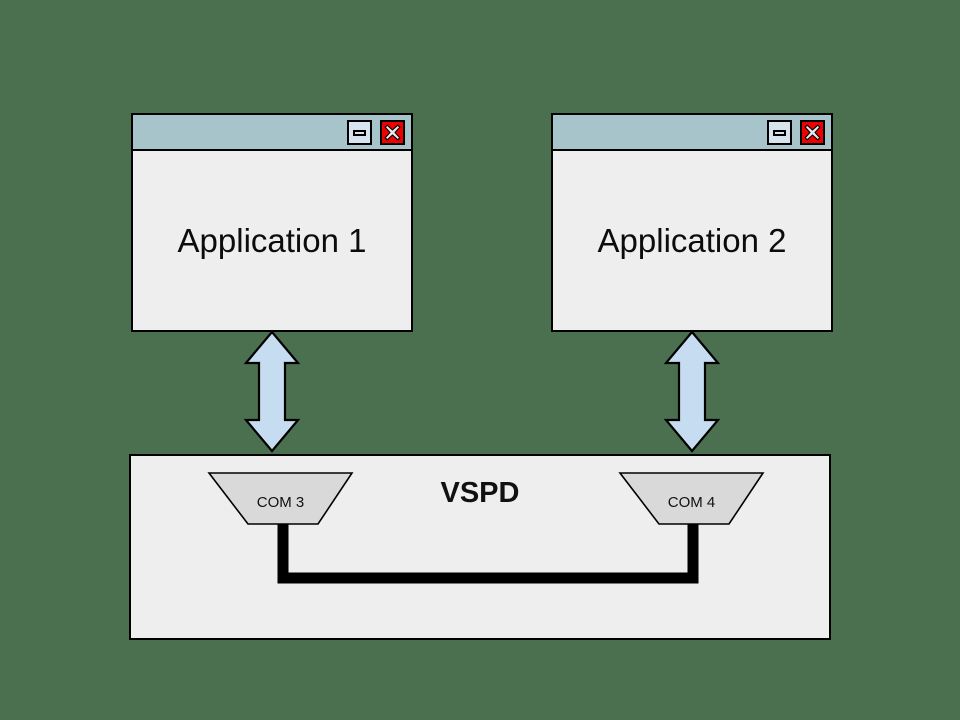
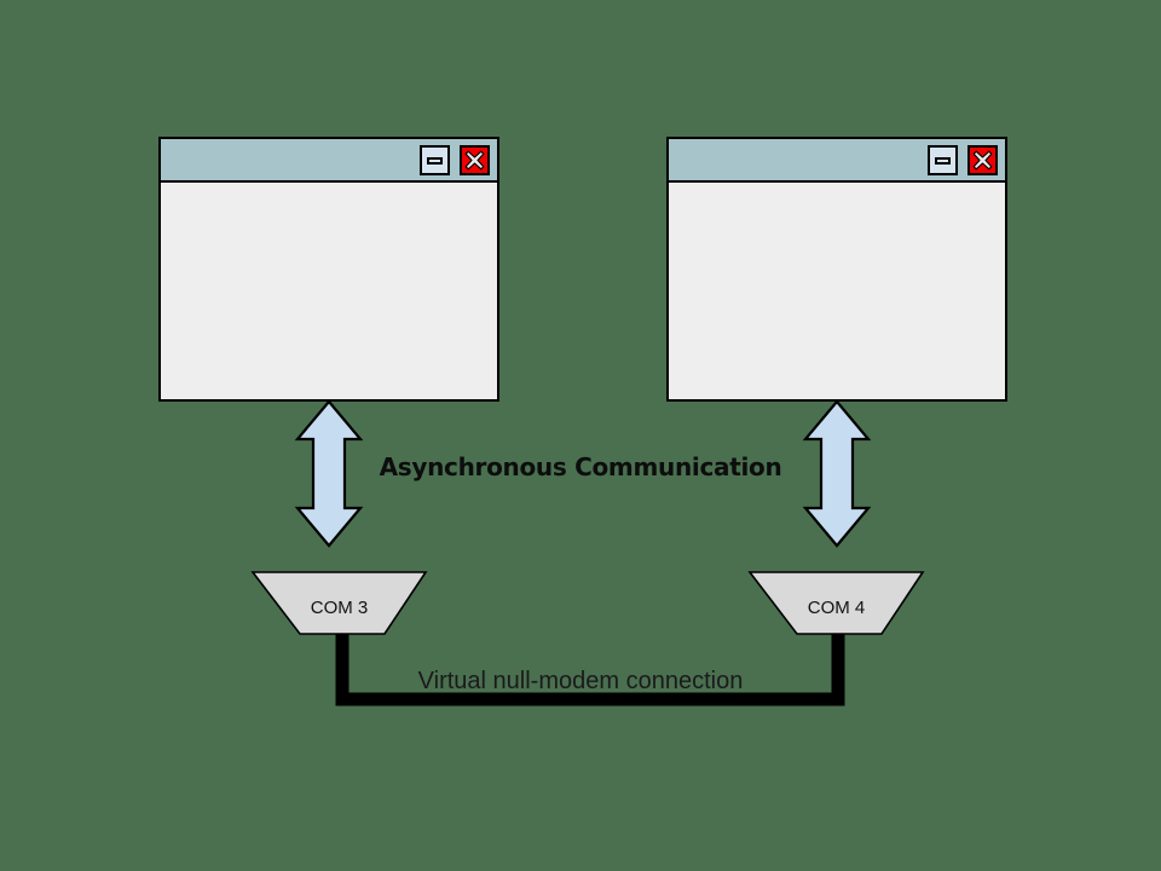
- Application 1
- Application 2
- VSPD
  COM 3
  COM 4
+ Asynchronous Communication
+ Virtual null-modem connection
